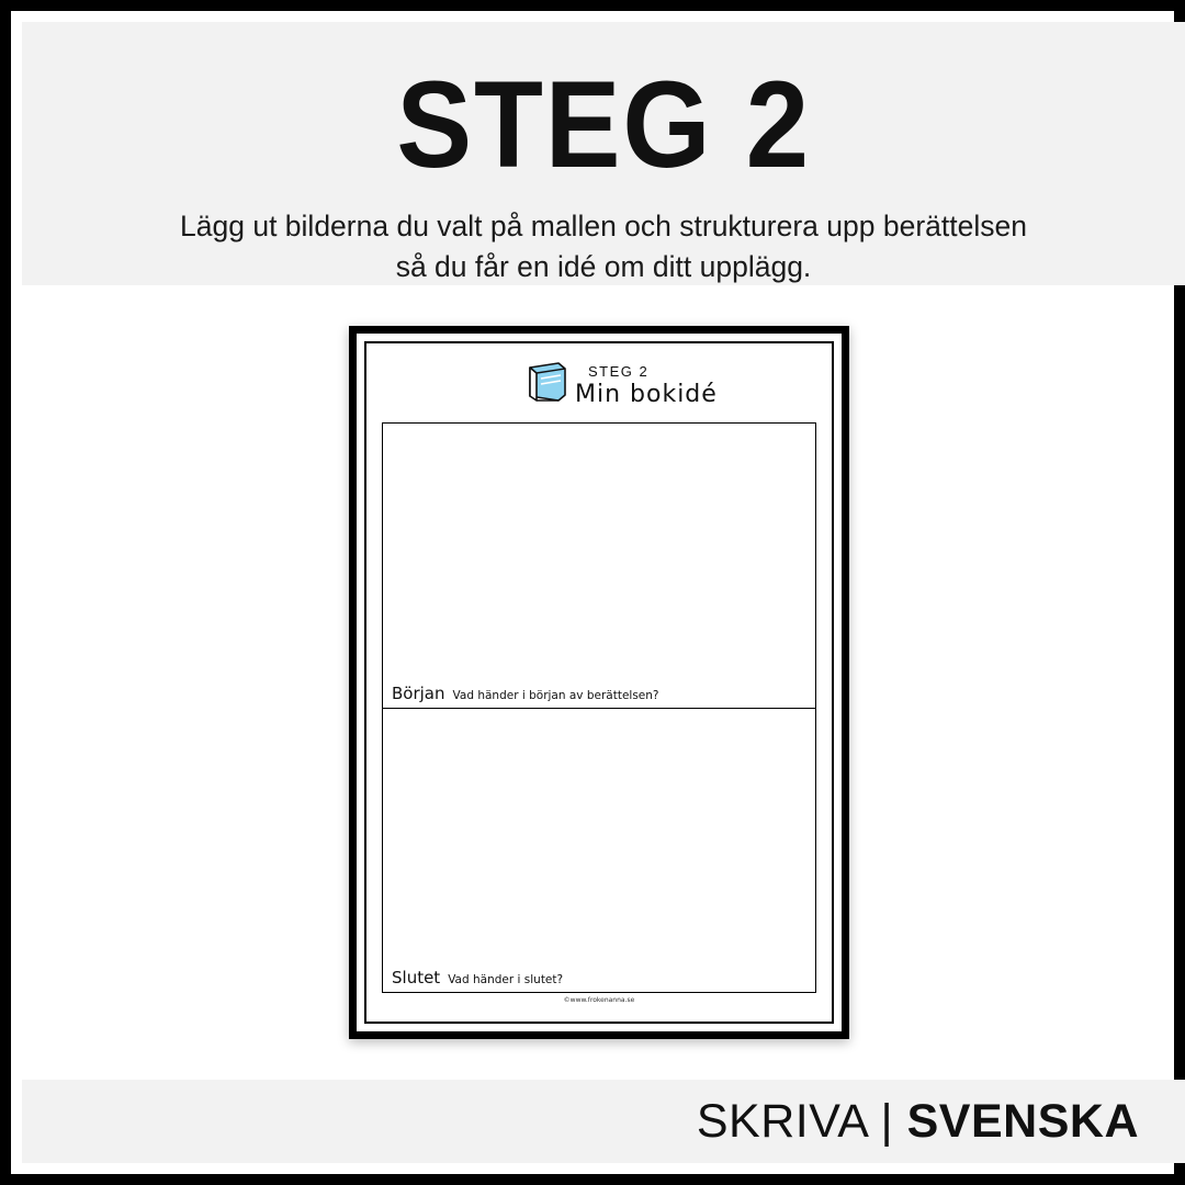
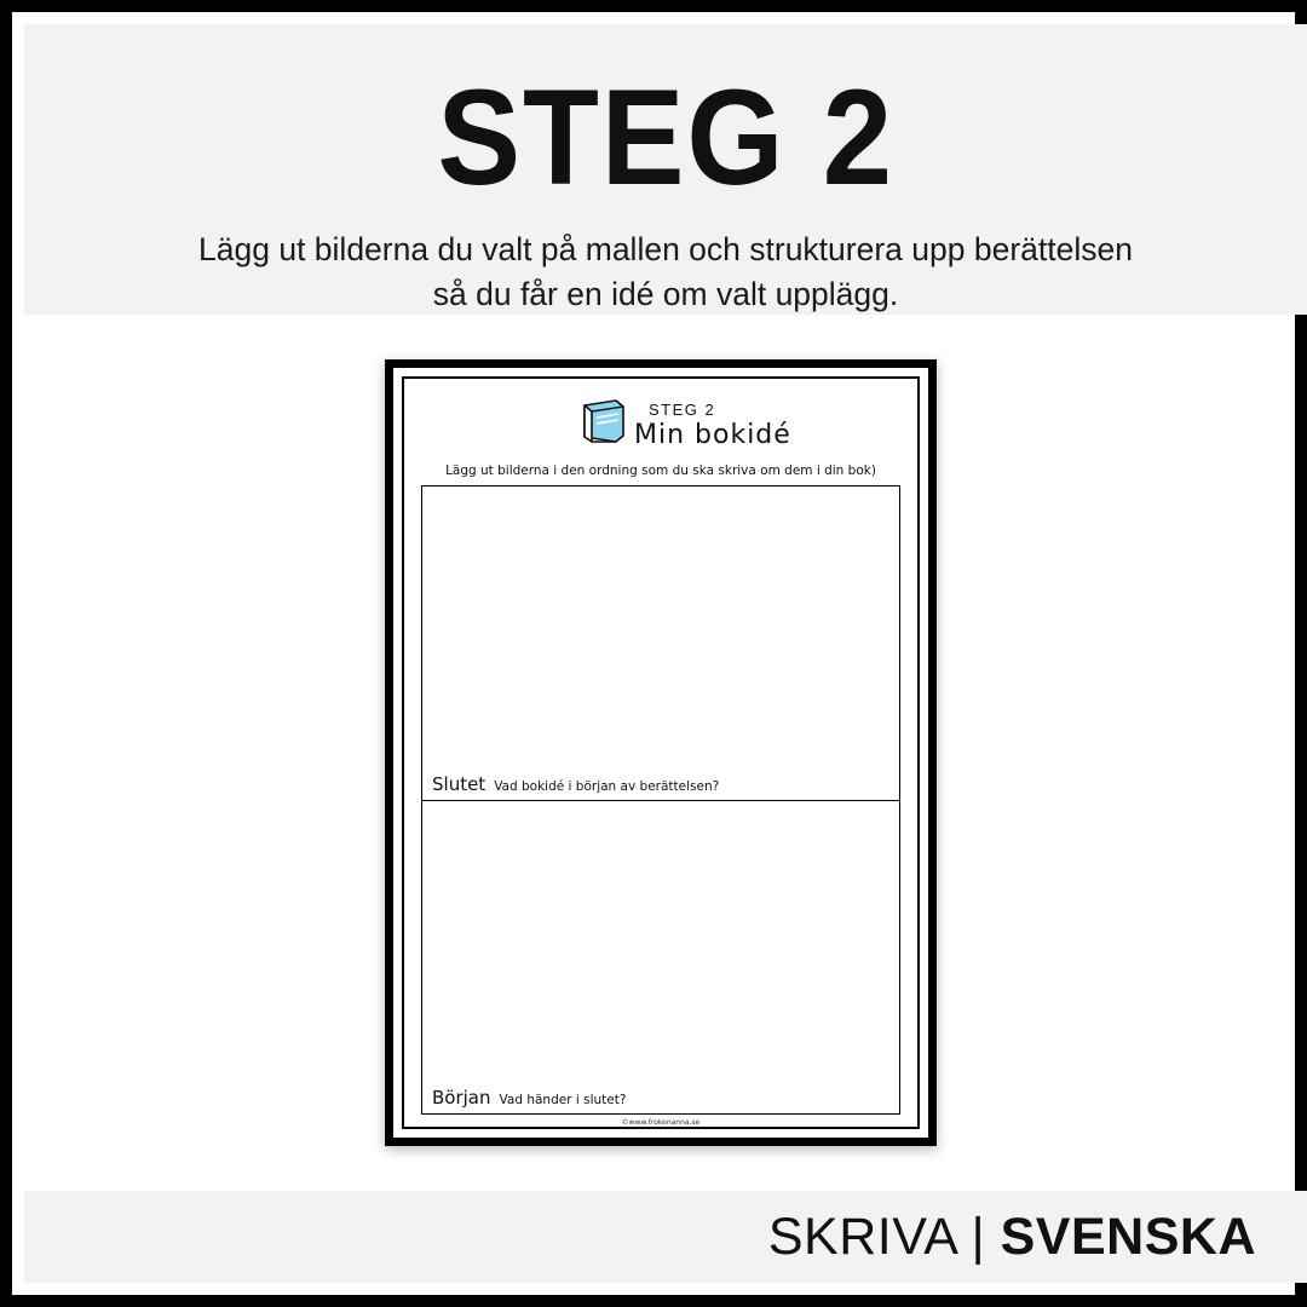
  STEG 2
- Lägg ut bilderna du valt på mallen och strukturera upp berättelsen så du får en idé om ditt upplägg.
+ Lägg ut bilderna du valt på mallen och strukturera upp berättelsen så du får en idé om valt upplägg.
  STEG 2
  Min bokidé
+ Lägg ut bilderna i den ordning som du ska skriva om dem i din bok)
- Början
+ Slutet
- Vad händer i början av berättelsen?
+ Vad bokidé i början av berättelsen?
- Slutet
+ Början
  Vad händer i slutet?
  SKRIVA | SVENSKA
